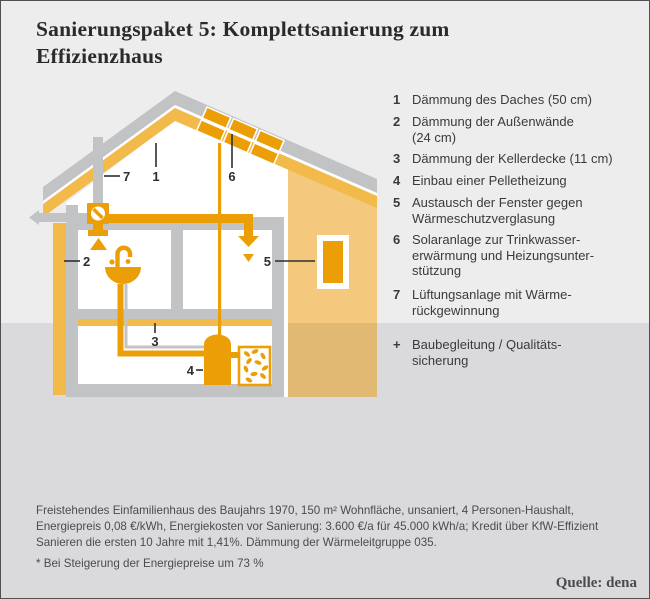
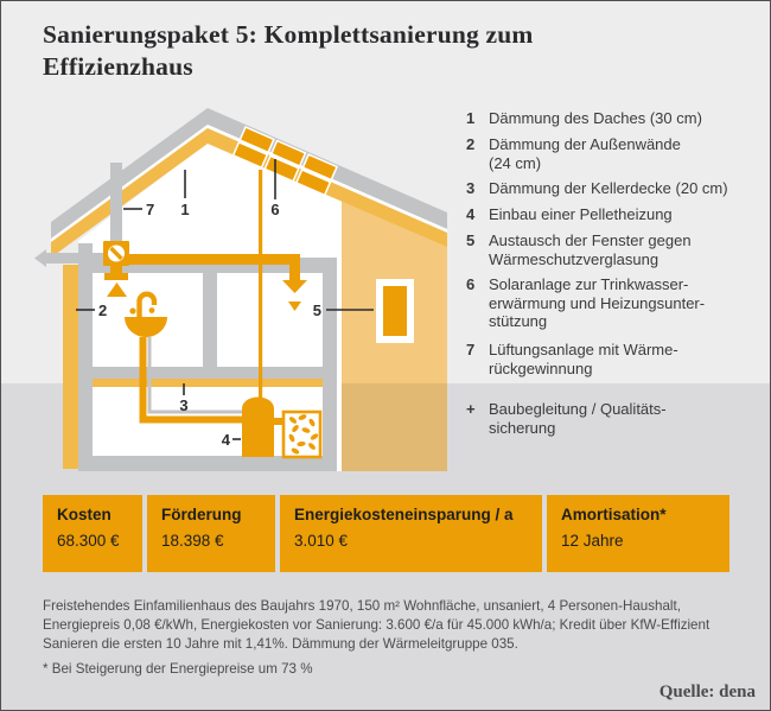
  Sanierungspaket 5: Komplettsanierung zum
  Effizienzhaus
  7
  1
  6
  2
  5
  3
  4
  1
- Dämmung des Daches (50 cm)
+ Dämmung des Daches (30 cm)
  2
  Dämmung der Außenwände
  (24 cm)
  3
- Dämmung der Kellerdecke (11 cm)
+ Dämmung der Kellerdecke (20 cm)
  4
  Einbau einer Pelletheizung
  5
  Austausch der Fenster gegen
  Wärmeschutzverglasung
  6
  Solaranlage zur Trinkwasser-
  erwärmung und Heizungsunter-
  stützung
  7
  Lüftungsanlage mit Wärme-
  rückgewinnung
  +
  Baubegleitung / Qualitäts-
  sicherung
+ Kosten
+ 68.300 €
+ Förderung
+ 18.398 €
+ Energiekosteneinsparung / a
+ 3.010 €
+ Amortisation*
+ 12 Jahre
  Freistehendes Einfamilienhaus des Baujahrs 1970, 150 m² Wohnfläche, unsaniert, 4 Personen-Haushalt,
  Energiepreis 0,08 €/kWh, Energiekosten vor Sanierung: 3.600 €/a für 45.000 kWh/a; Kredit über KfW-Effizient
  Sanieren die ersten 10 Jahre mit 1,41%. Dämmung der Wärmeleitgruppe 035.
  * Bei Steigerung der Energiepreise um 73 %
  Quelle: dena
